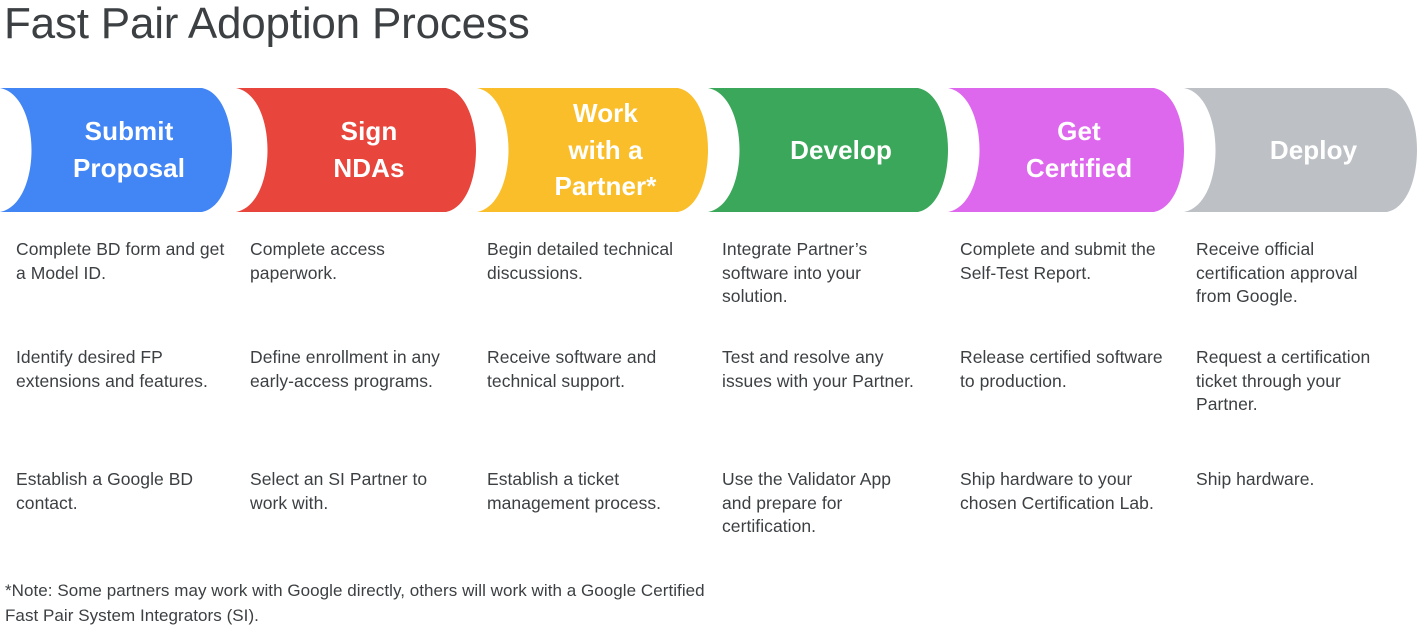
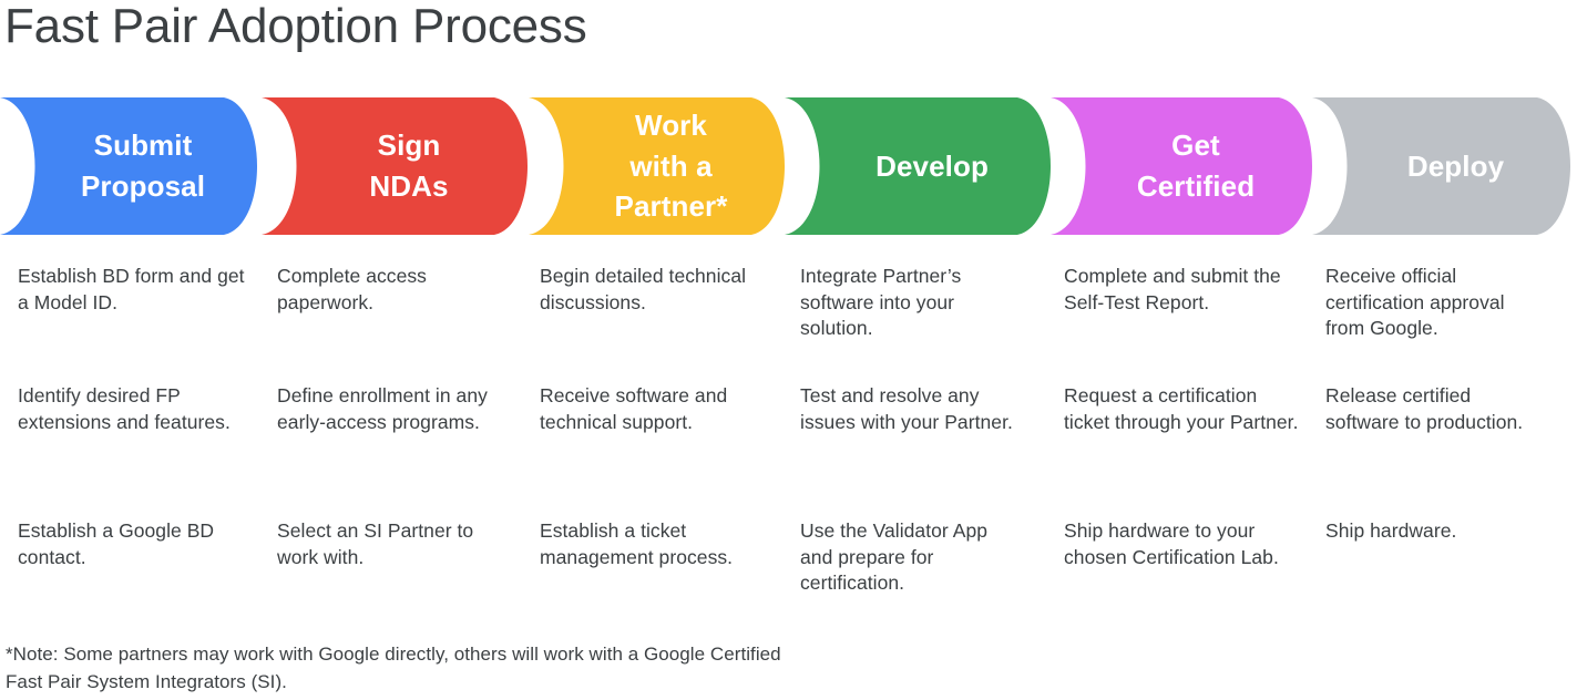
  Fast Pair Adoption Process
  Submit
  Proposal
  Sign
  NDAs
  Work
  with a
  Partner*
  Develop
  Get
  Certified
  Deploy
- Complete BD form and get a Model ID.
+ Establish BD form and get a Model ID.
  Identify desired FP extensions and features.
  Establish a Google BD contact.
  Complete access paperwork.
  Define enrollment in any early-access programs.
  Select an SI Partner to work with.
  Begin detailed technical discussions.
  Receive software and technical support.
  Establish a ticket management process.
  Integrate Partner’s software into your solution.
  Test and resolve any issues with your Partner.
  Use the Validator App and prepare for certification.
  Complete and submit the Self-Test Report.
- Release certified software to production.
+ Request a certification ticket through your Partner.
  Ship hardware to your chosen Certification Lab.
  Receive official certification approval from Google.
- Request a certification ticket through your Partner.
+ Release certified software to production.
  Ship hardware.
  *Note: Some partners may work with Google directly, others will work with a Google Certified Fast Pair System Integrators (SI).
